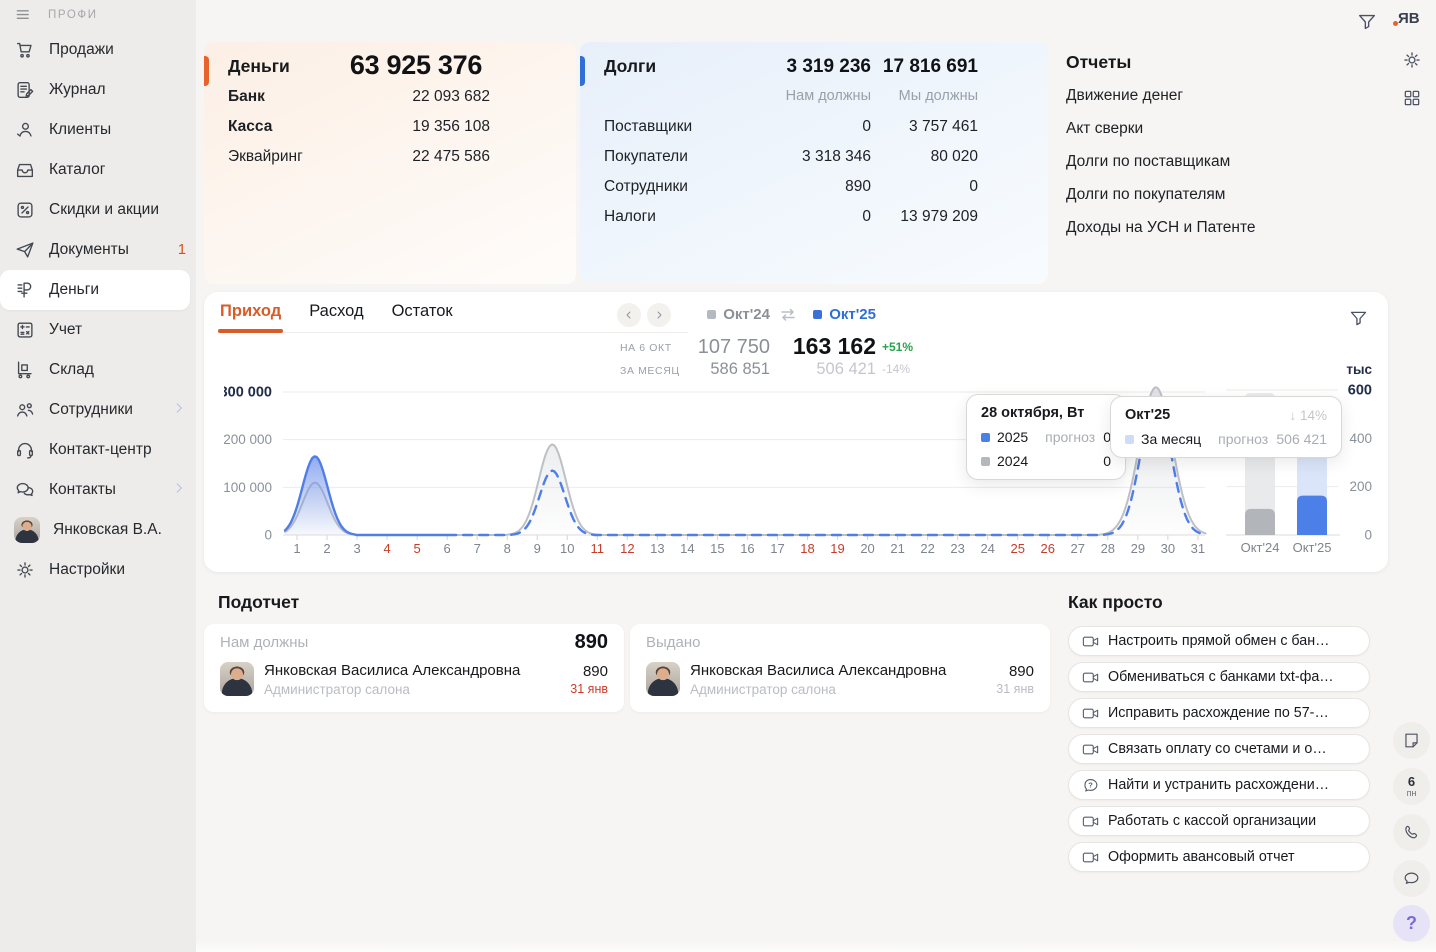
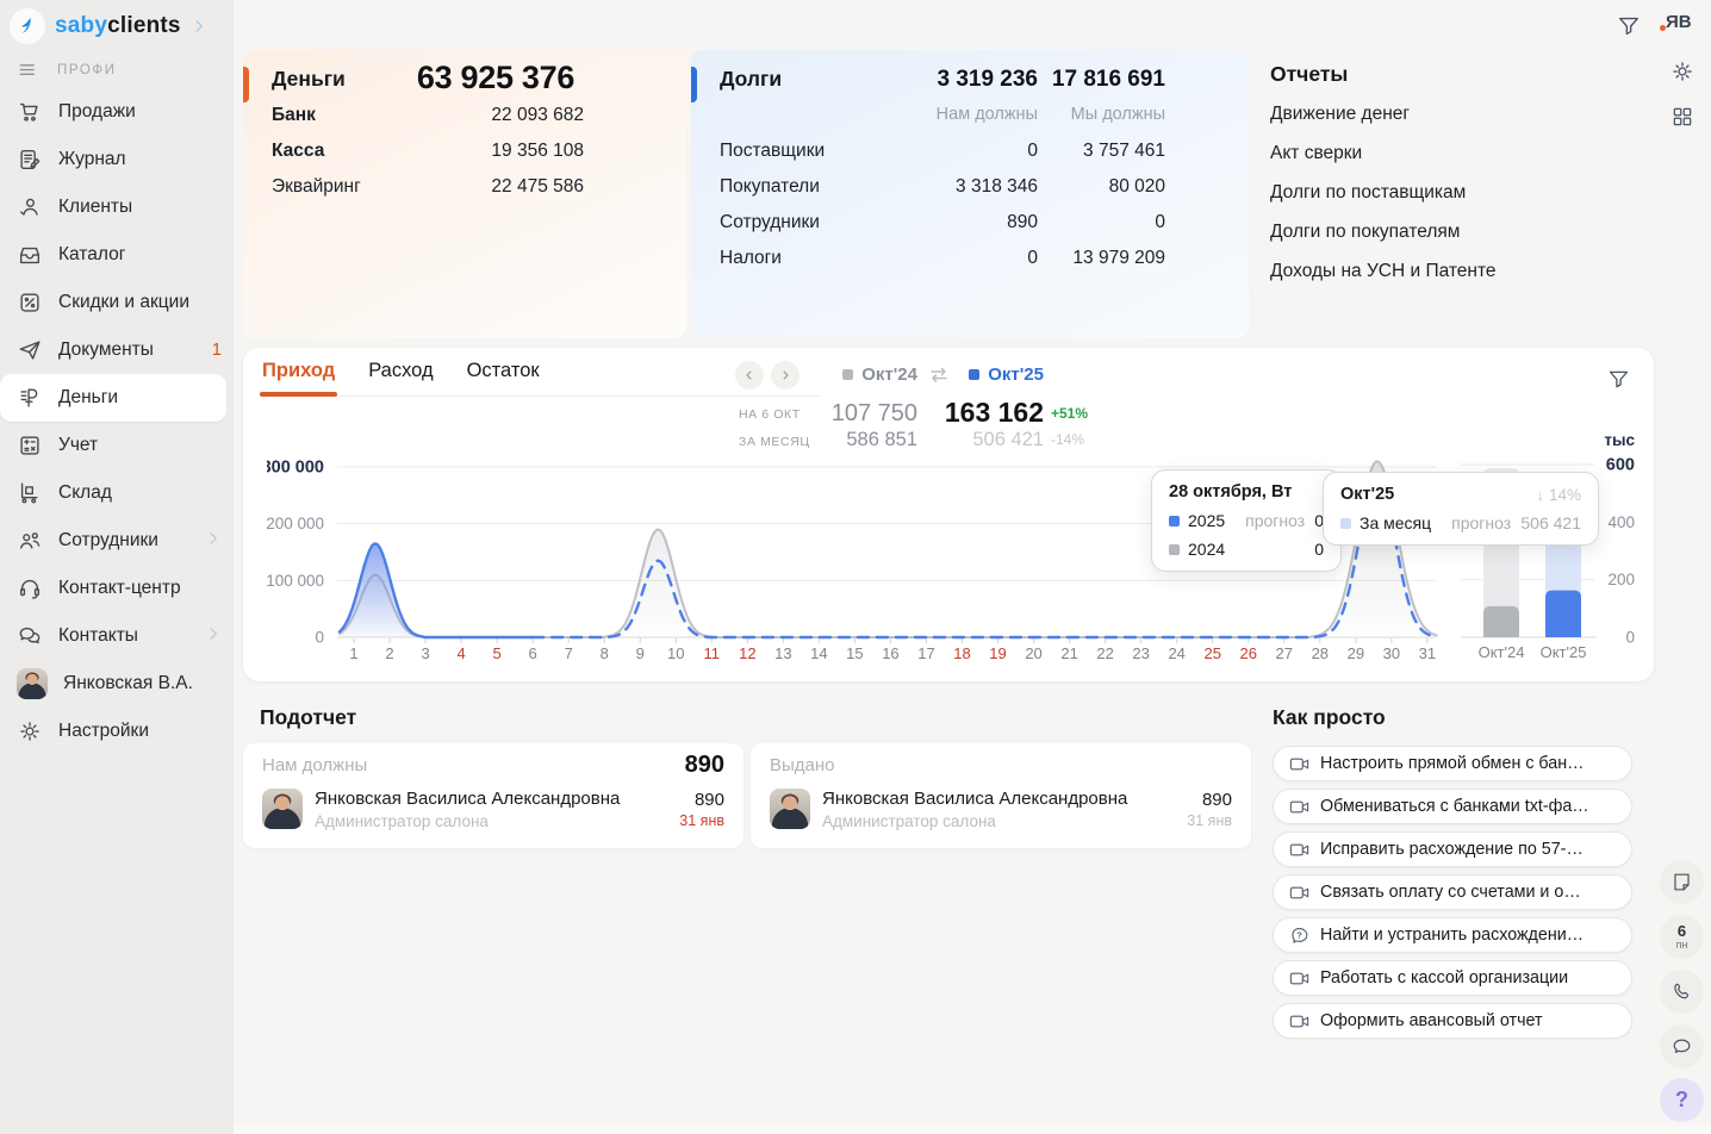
+ sabyclients
  ПРОФИ
  Продажи
  Журнал
  Клиенты
  Каталог
  Скидки и акции
  Документы
  1
  Деньги
  Учет
  Склад
  Сотрудники
  Контакт-центр
  Контакты
  Янковская В.А.
  Настройки
  ЯВ
  Деньги
  63 925 376
  Банк
  22 093 682
  Касса
  19 356 108
  Эквайринг
  22 475 586
  Долги
  3 319 236
  17 816 691
  Нам должны
  Мы должны
  Поставщики
  0
  3 757 461
  Покупатели
  3 318 346
  80 020
  Сотрудники
  890
  0
  Налоги
  0
  13 979 209
  Отчеты
  Движение денег
  Акт сверки
  Долги по поставщикам
  Долги по покупателям
  Доходы на УСН и Патенте
  Приход
  Расход
  Остаток
  Окт'24
  Окт'25
  НА 6 ОКТ
  ЗА МЕСЯЦ
  107 750
  163 162
  +51%
  586 851
  506 421
  -14%
  0
  100 000
  200 000
  300 000
  1
  2
  3
  4
  5
  6
  7
  8
  9
  10
  11
  12
  13
  14
  15
  16
  17
  18
  19
  20
  21
  22
  23
  24
  25
  26
  27
  28
  29
  30
  31
  тыс
  600
  400
  200
  0
  Окт'24
  Окт'25
  28 октября, Вт
  2025
  прогноз
  0
  2024
  0
  Окт'25
  ↓ 14%
  За месяц
  прогноз
  506 421
  Подотчет
  Нам должны
  890
  Янковская Василиса Александровна
  Администратор салона
  890
  31 янв
  Выдано
  Янковская Василиса Александровна
  Администратор салона
  890
  31 янв
  Как просто
  Настроить прямой обмен с бан…
  Обмениваться с банками txt-фа…
  Исправить расхождение по 57-…
  Связать оплату со счетами и о…
  ?
  Найти и устранить расхождени…
  Работать с кассой организации
  Оформить авансовый отчет
  6
  пн
  ?
